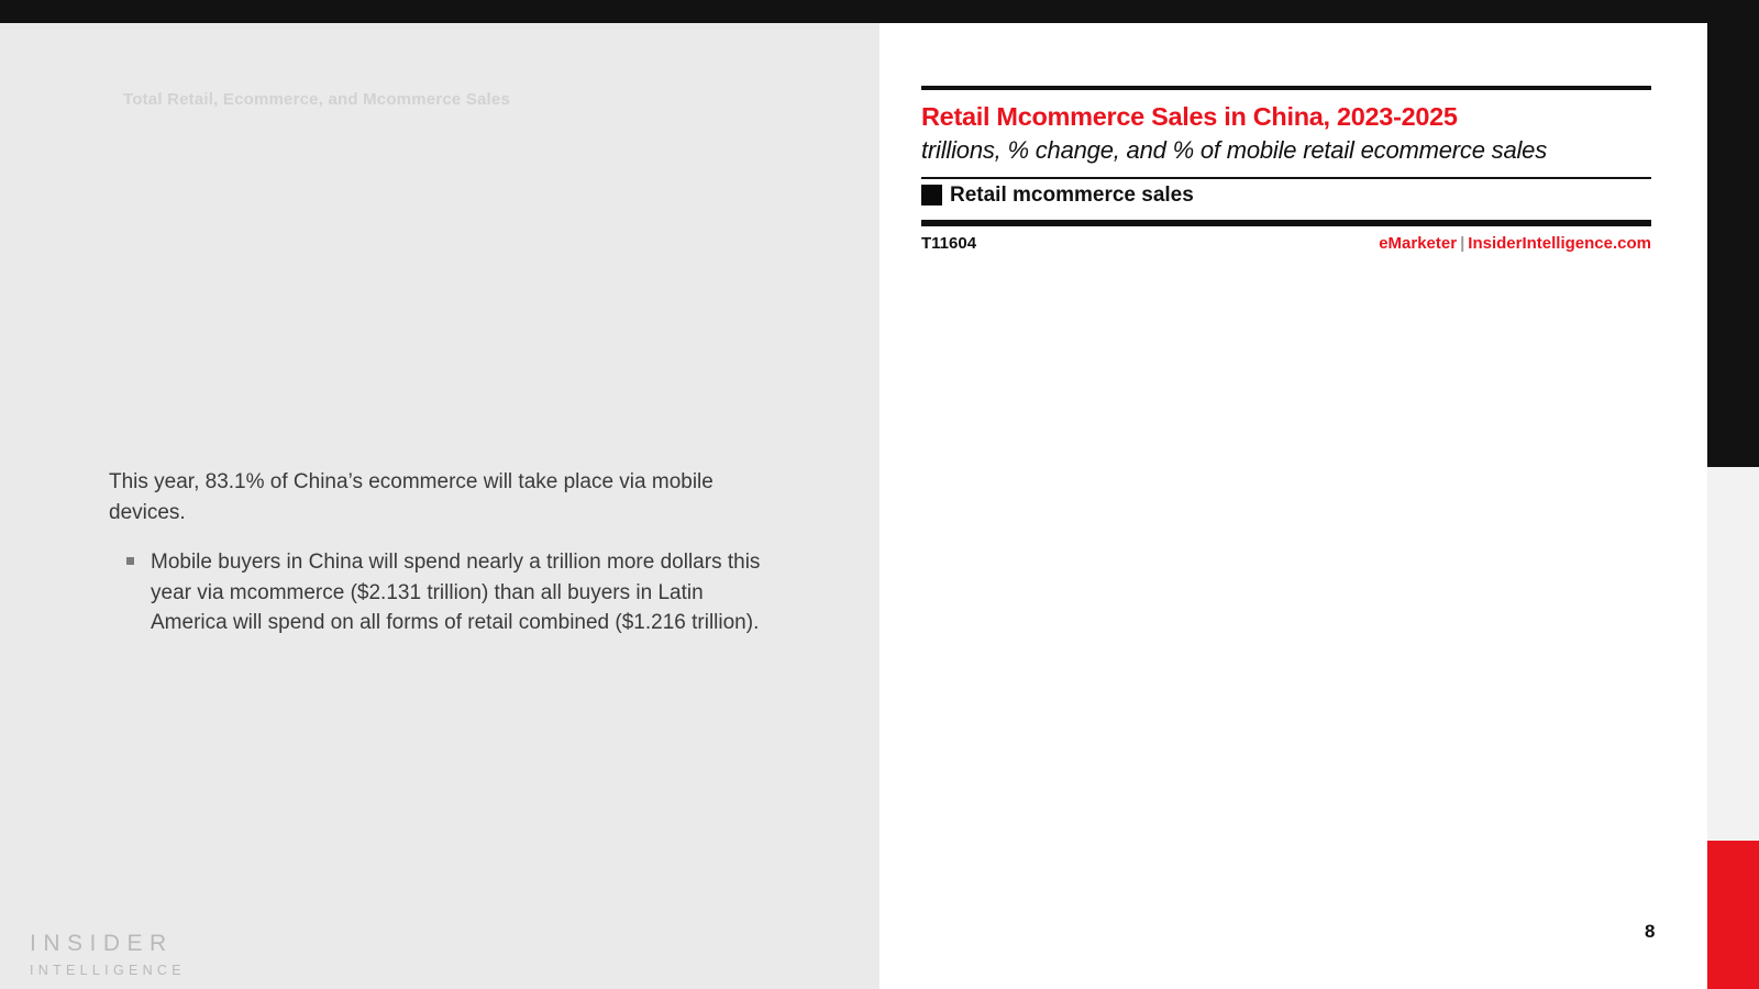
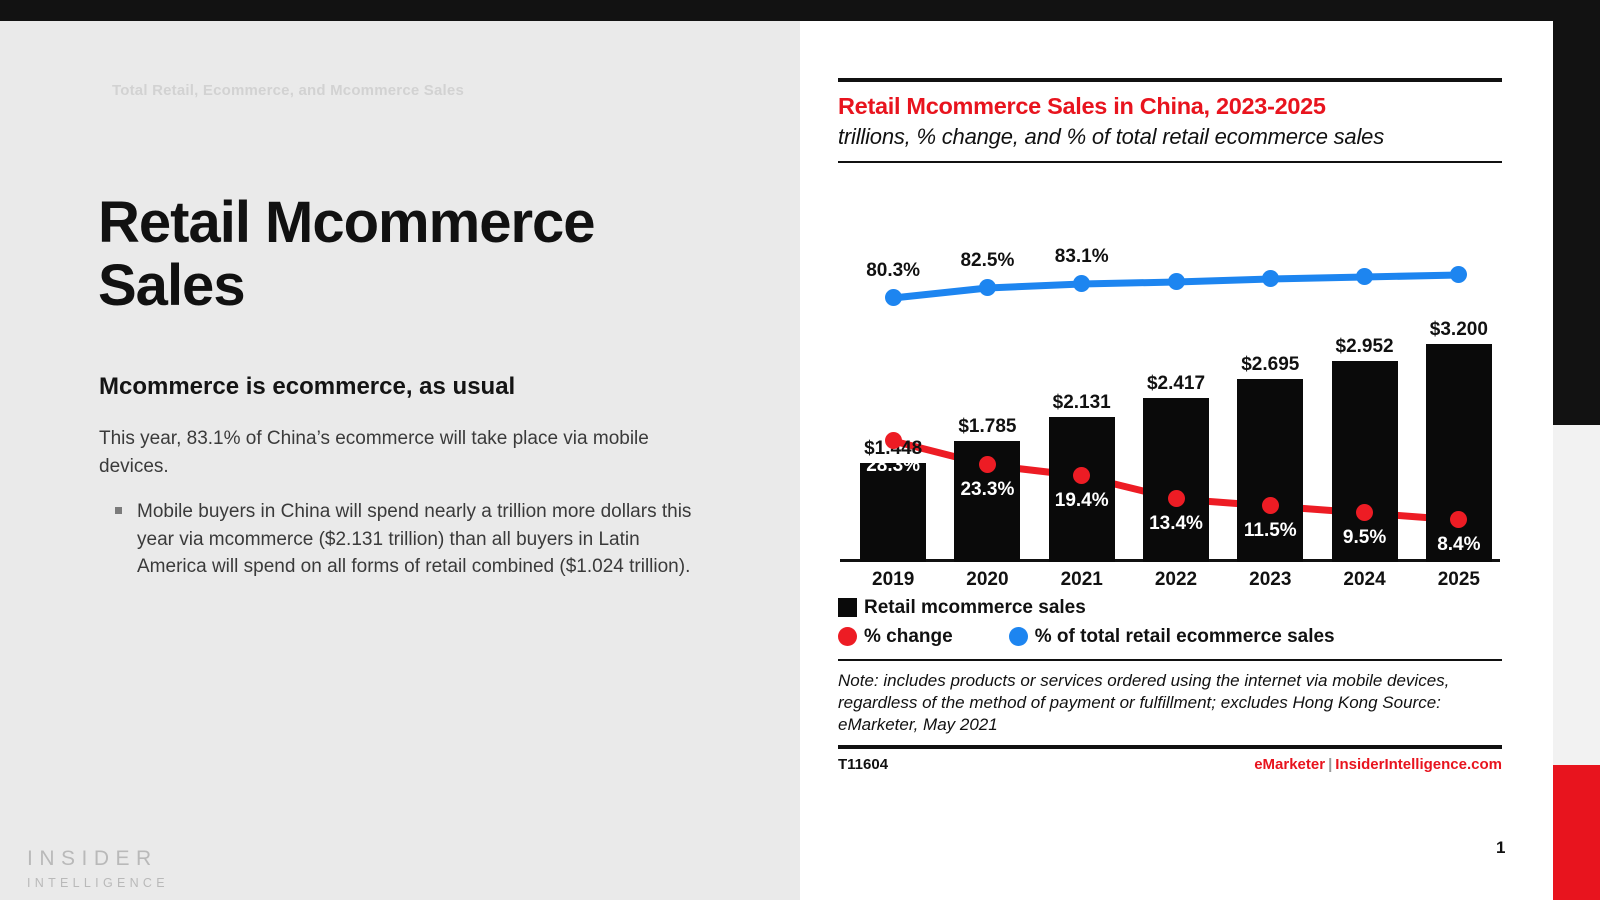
  Total Retail, Ecommerce, and Mcommerce Sales
+ Retail Mcommerce Sales
+ Mcommerce is ecommerce, as usual
  This year, 83.1% of China’s ecommerce will take place via mobile devices.
- Mobile buyers in China will spend nearly a trillion more dollars this year via mcommerce ($2.131 trillion) than all buyers in Latin America will spend on all forms of retail combined ($1.216 trillion).
+ Mobile buyers in China will spend nearly a trillion more dollars this year via mcommerce ($2.131 trillion) than all buyers in Latin America will spend on all forms of retail combined ($1.024 trillion).
  INSIDER
  INTELLIGENCE
  Retail Mcommerce Sales in China, 2023-2025
- trillions, % change, and % of mobile retail ecommerce sales
+ trillions, % change, and % of total retail ecommerce sales
+ $1.448
+ 2019
+ $1.785
+ 2020
+ $2.131
+ 2021
+ $2.417
+ 2022
+ $2.695
+ 2023
+ $2.952
+ 2024
+ $3.200
+ 2025
+ 80.3%
+ 82.5%
+ 83.1%
+ 28.3%
+ 23.3%
+ 19.4%
+ 13.4%
+ 11.5%
+ 9.5%
+ 8.4%
  Retail mcommerce sales
+ % change
+ % of total retail ecommerce sales
+ Note: includes products or services ordered using the internet via mobile devices, regardless of the method of payment or fulfillment; excludes Hong Kong Source: eMarketer, May 2021
  T11604
  eMarketer | InsiderIntelligence.com
- 8
+ 1
